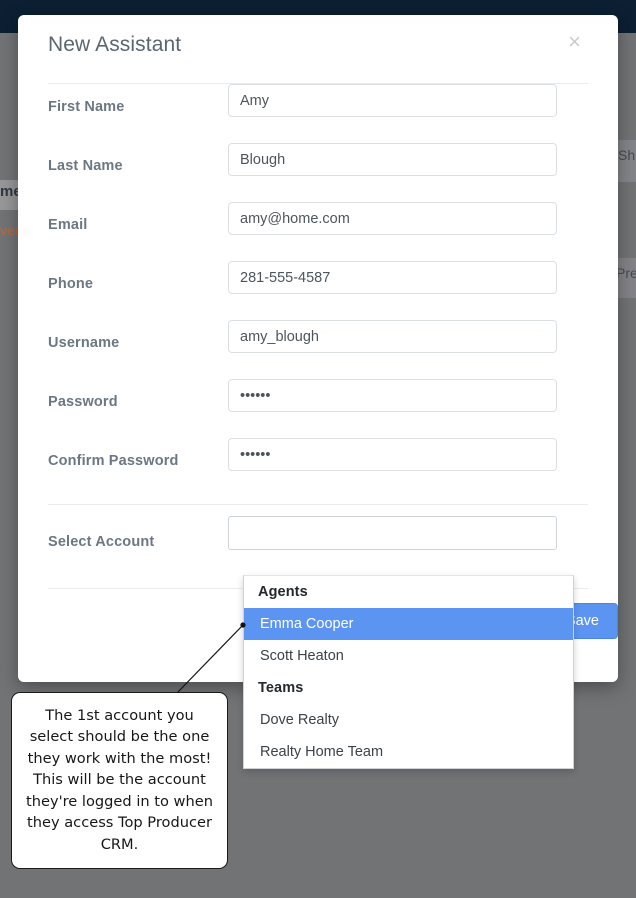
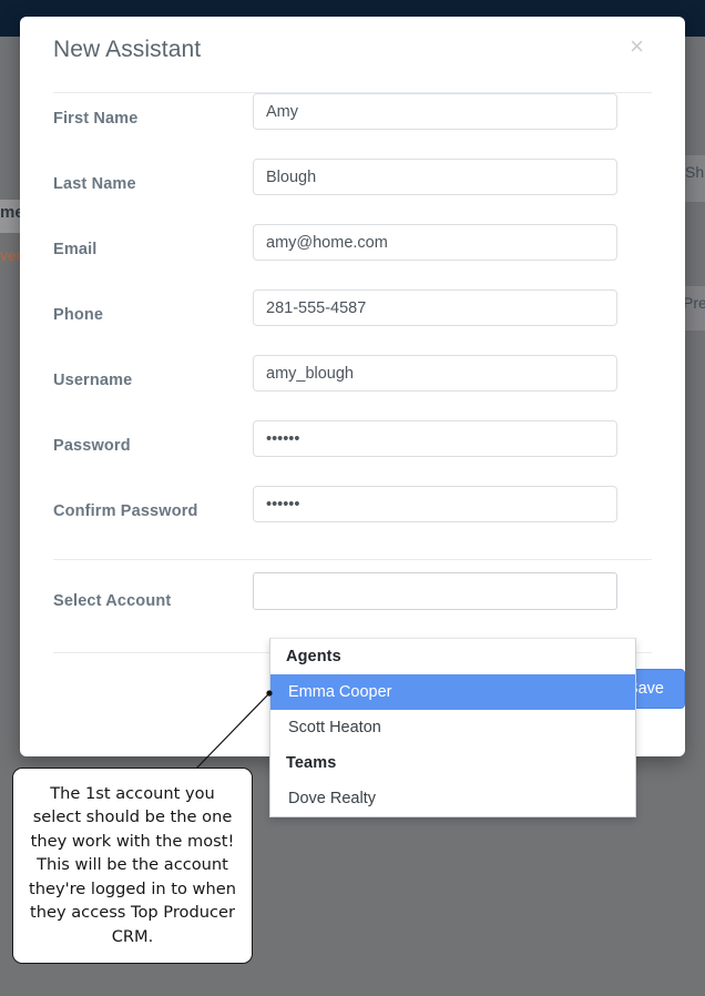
  Sh
  Pre
  New Assistant
  ×
  First Name
  Amy
  Last Name
  Blough
  Email
  amy@home.com
  Phone
  281-555-4587
  Username
  amy_blough
  Password
  Confirm Password
  Select Account
  ave
  Agents
  Emma Cooper
  Scott Heaton
  Teams
  Dove Realty
- Realty Home Team
  The 1st account you select should be the one they work with the most! This will be the account they're logged in to when they access Top Producer CRM.
